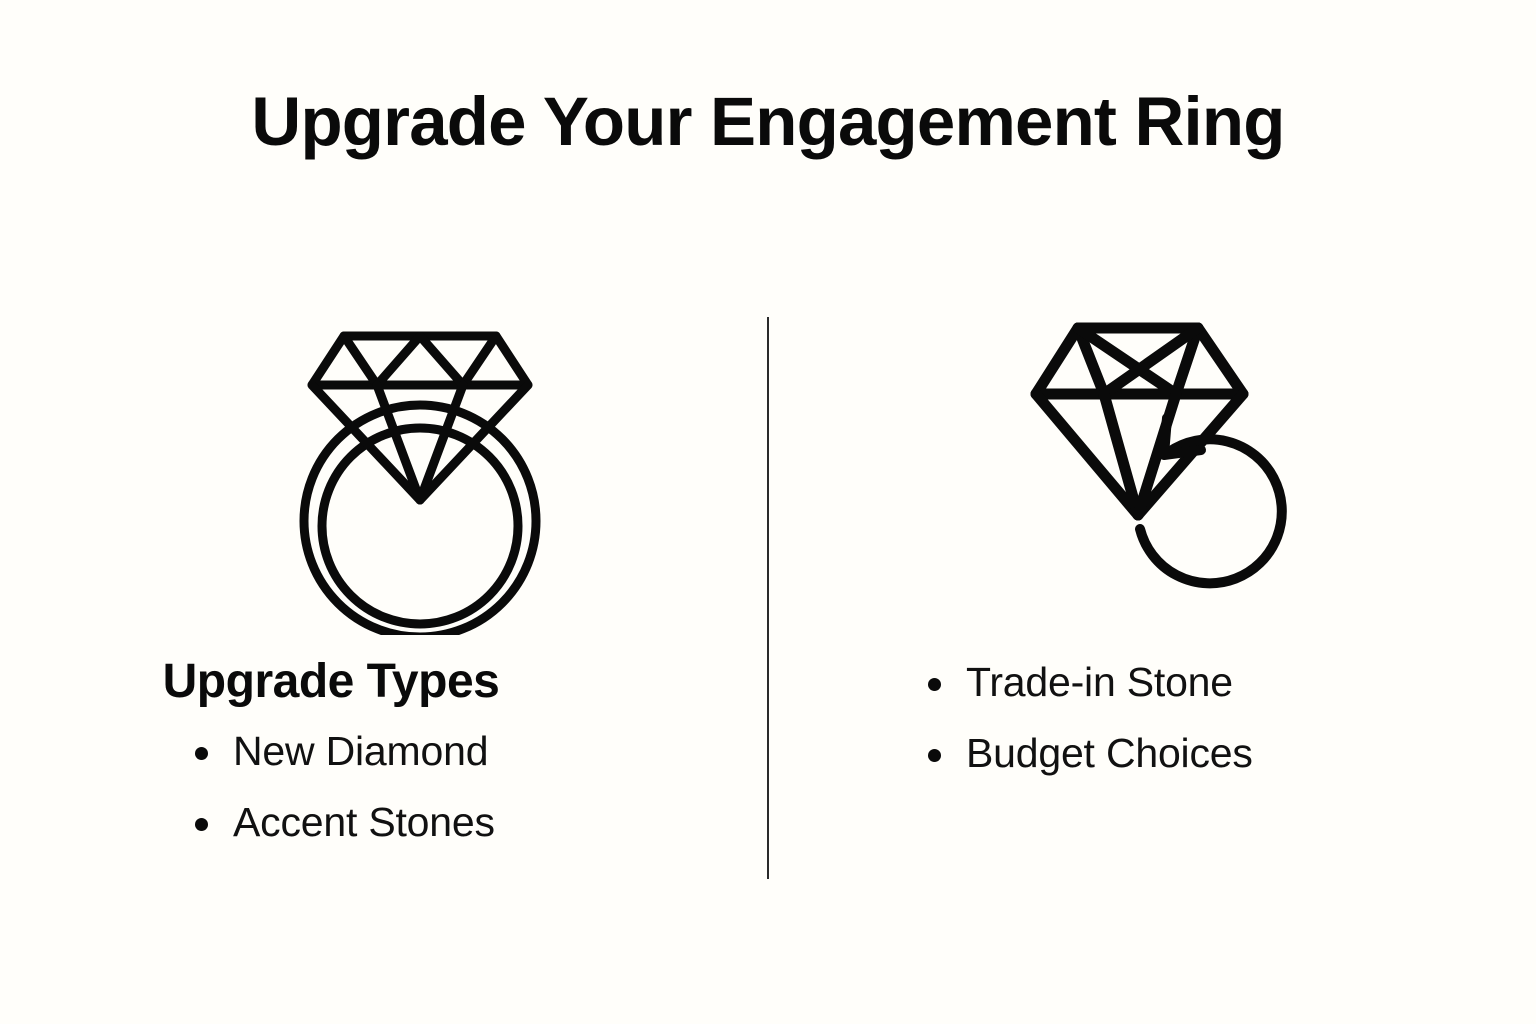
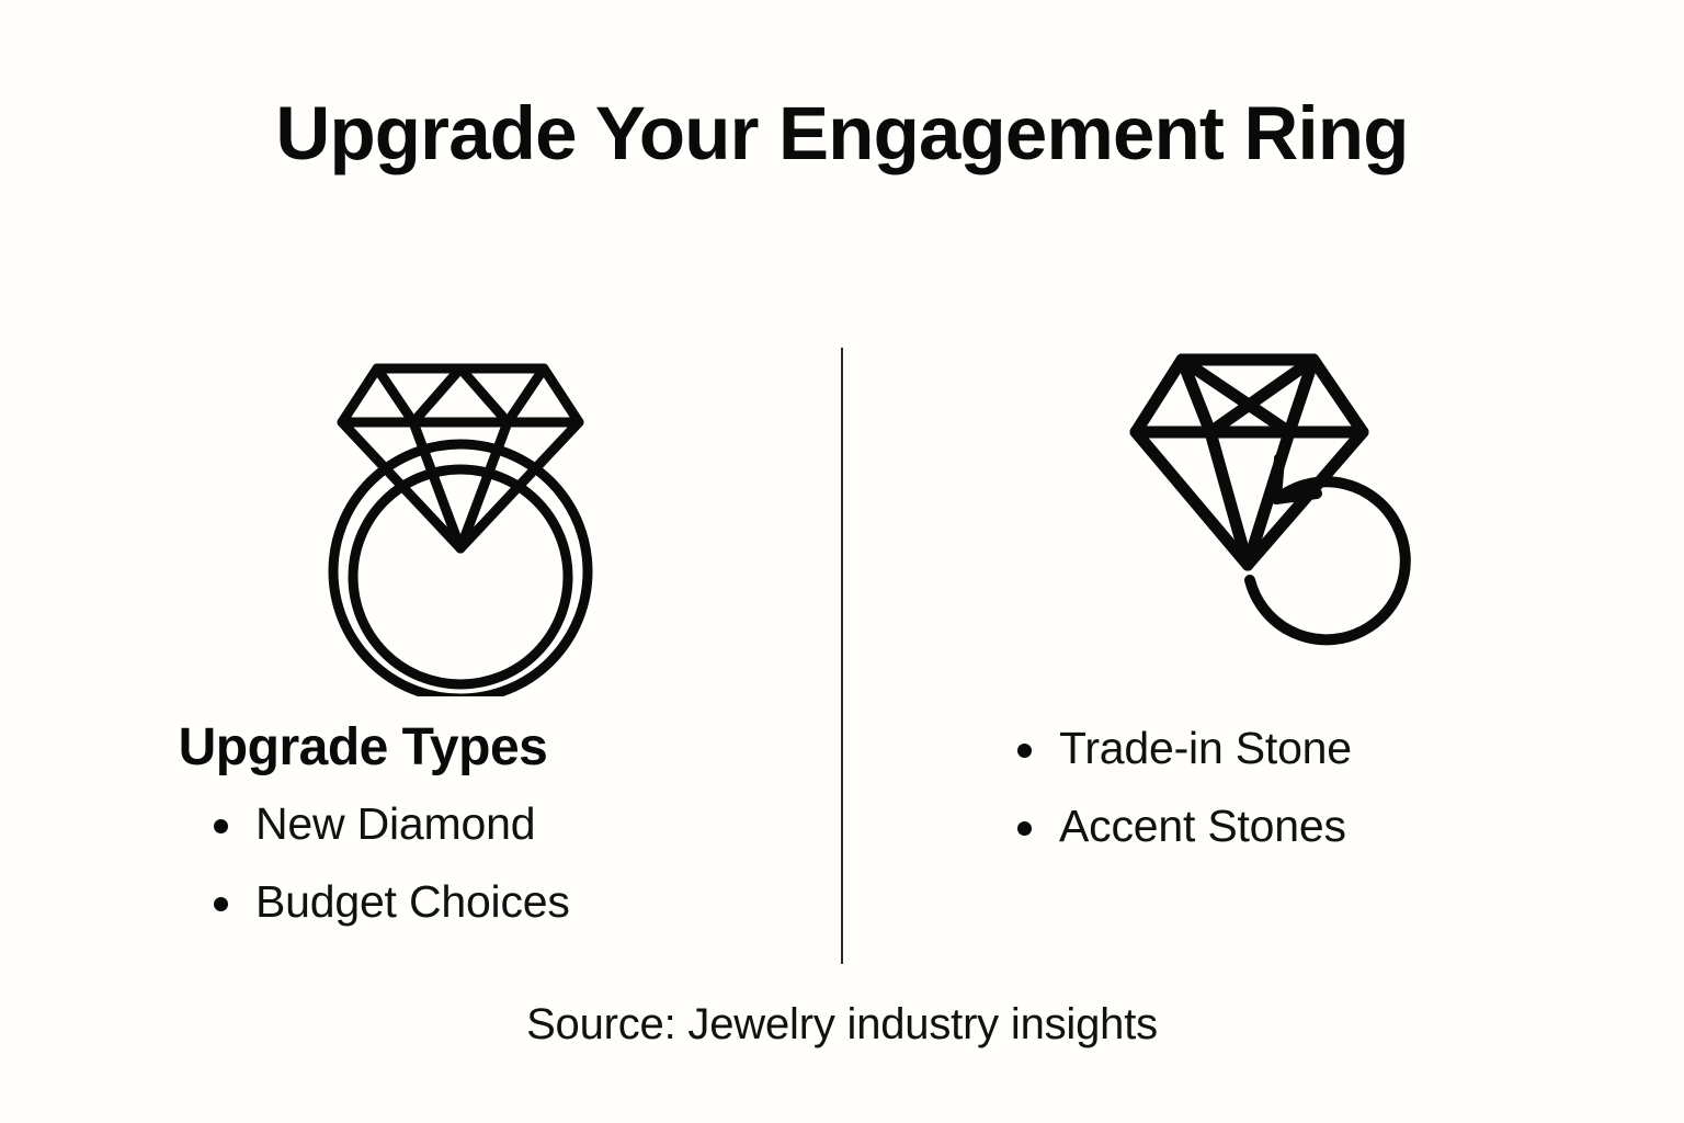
  Upgrade Your Engagement Ring
  Upgrade Types
  New Diamond
- Accent Stones
+ Budget Choices
  Trade-in Stone
- Budget Choices
+ Accent Stones
+ Source: Jewelry industry insights
